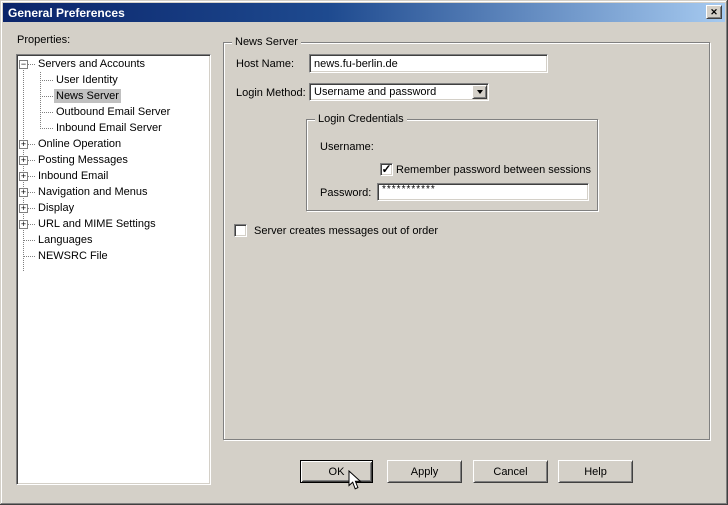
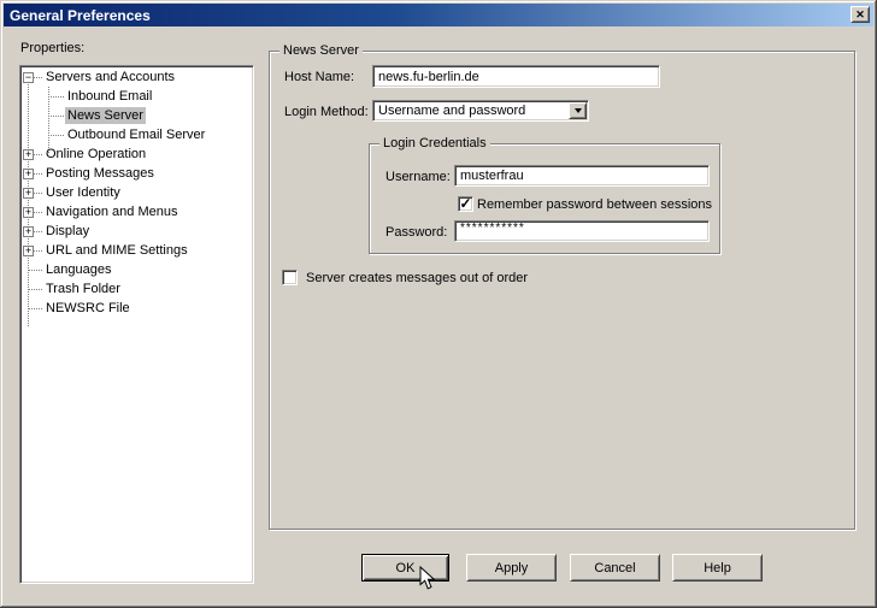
  General Preferences
  ✕
  Properties:
  −
  Servers and Accounts
- User Identity
+ Inbound Email
  News Server
  Outbound Email Server
- Inbound Email Server
  +
  Online Operation
  +
  Posting Messages
  +
- Inbound Email
+ User Identity
  +
  Navigation and Menus
  +
  Display
  +
  URL and MIME Settings
  Languages
+ Trash Folder
  NEWSRC File
  News Server
  Host Name:
  news.fu-berlin.de
  Login Method:
  Username and password
  Login Credentials
  Username:
+ musterfrau
  ✓
  Remember password between sessions
  Password:
  ***********
  Server creates messages out of order
  OK
  Apply
  Cancel
  Help
